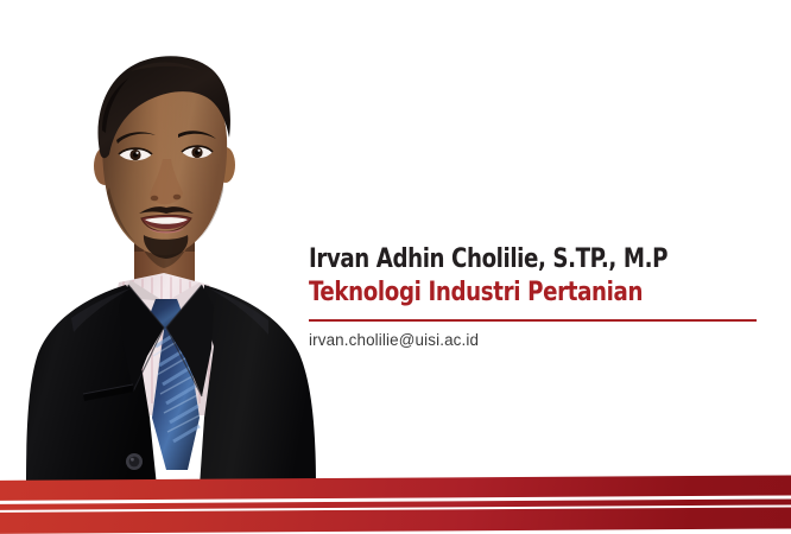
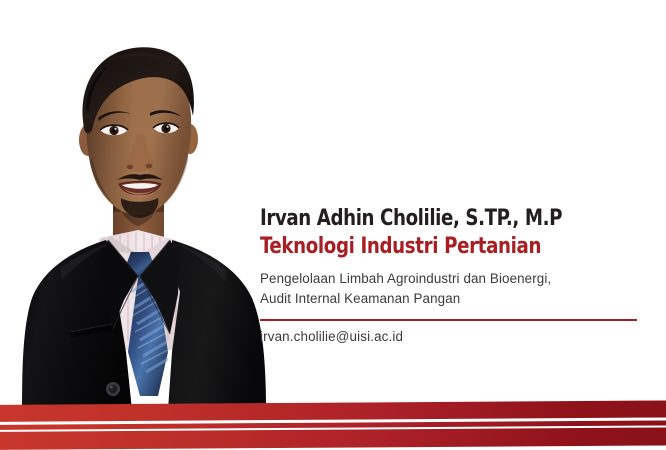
  Irvan Adhin Cholilie, S.TP., M.P
  Teknologi Industri Pertanian
+ Pengelolaan Limbah Agroindustri dan Bioenergi,
+ Audit Internal Keamanan Pangan
  irvan.cholilie@uisi.ac.id
